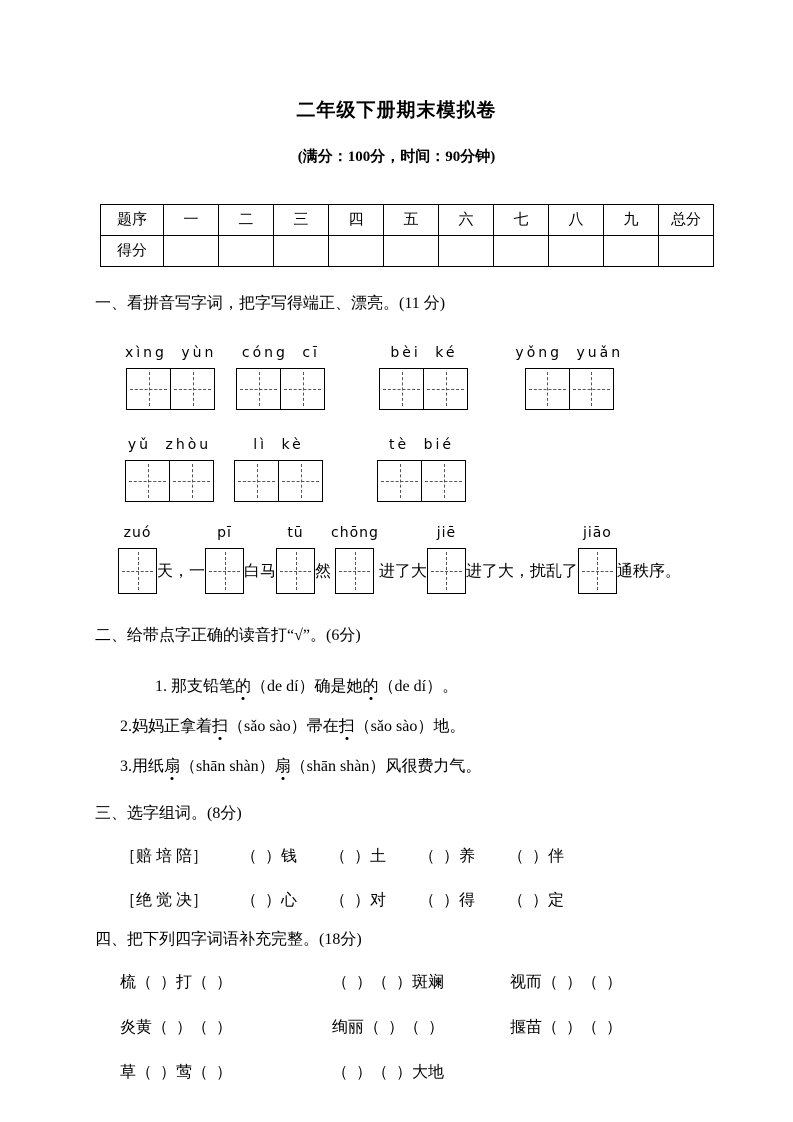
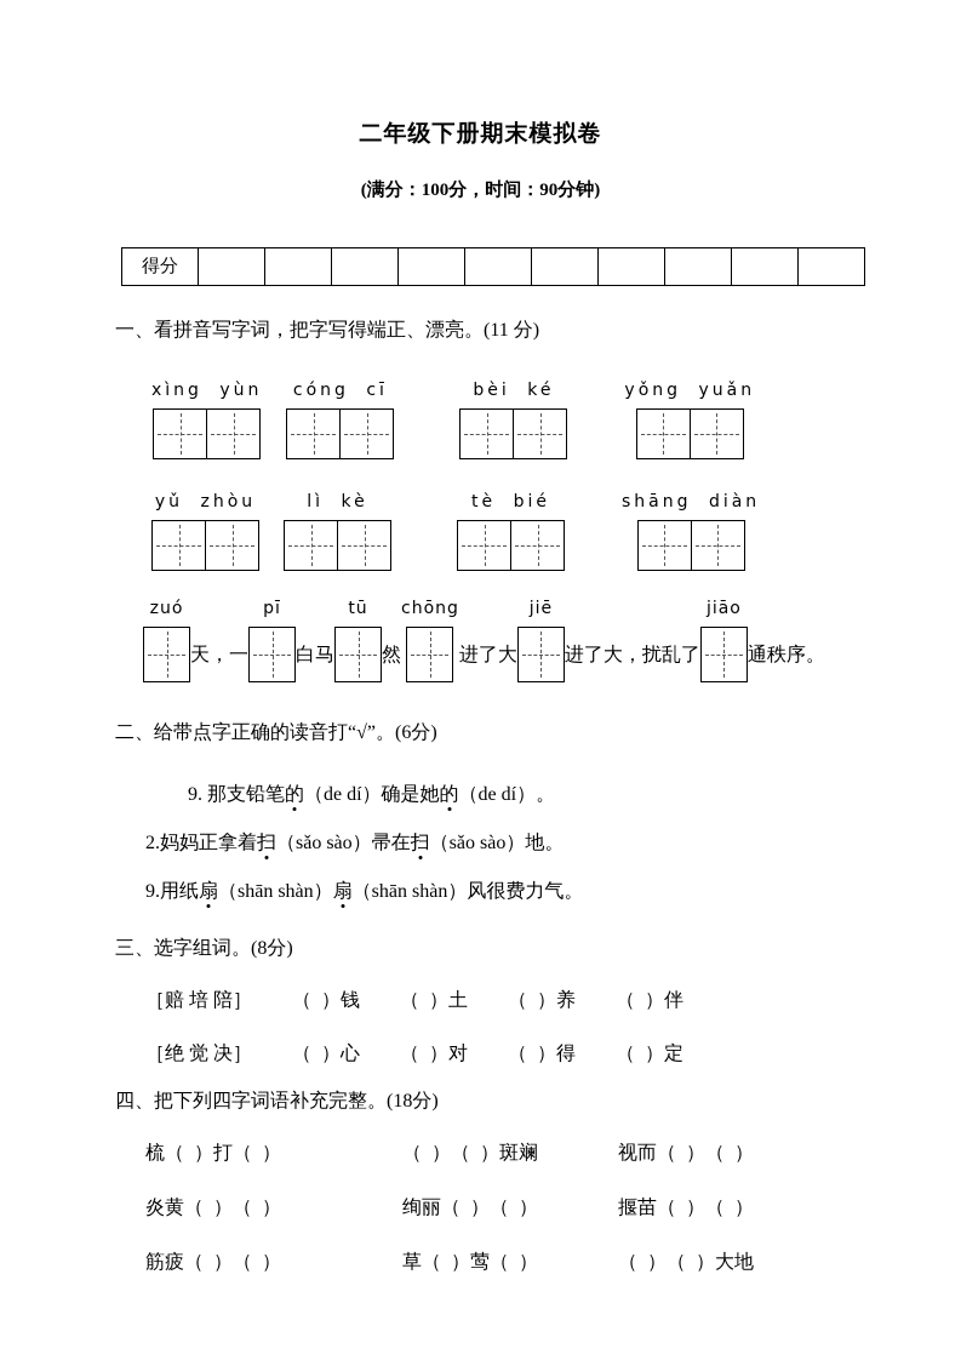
  二年级下册期末模拟卷
  (满分：100分，时间：90分钟)
- 题序	一	二	三	四	五	六	七	八	九	总分
  得分
  一、看拼音写字词，把字写得端正、漂亮。(11 分)
  xìng yùn
  cóng cī
  bèi ké
  yǒng yuǎn
  yǔ zhòu
  lì kè
  tè bié
+ shāng diàn
  zuó
  天，一
  pī
  白马
  tū
  然
  chōng
  进了大
  jiē
  进了大，扰乱了
  jiāo
  通秩序。
  二、给带点字正确的读音打“√”。(6分)
- 1. 那支铅笔的（de dí）确是她的（de dí）。
+ 9. 那支铅笔的（de dí）确是她的（de dí）。
  2.妈妈正拿着扫（sǎo sào）帚在扫（sǎo sào）地。
- 3.用纸扇（shān shàn）扇（shān shàn）风很费力气。
+ 9.用纸扇（shān shàn）扇（shān shàn）风很费力气。
  三、选字组词。(8分)
  ［赔 培 陪］
  （ ）钱
  （ ）土
  （ ）养
  （ ）伴
  ［绝 觉 决］
  （ ）心
  （ ）对
  （ ）得
  （ ）定
  四、把下列四字词语补充完整。(18分)
  梳（ ）打（ ）
  （ ）（ ）斑斓
  视而（ ）（ ）
  炎黄（ ）（ ）
  绚丽（ ）（ ）
  揠苗（ ）（ ）
+ 筋疲（ ）（ ）
  草（ ）莺（ ）
  （ ）（ ）大地
